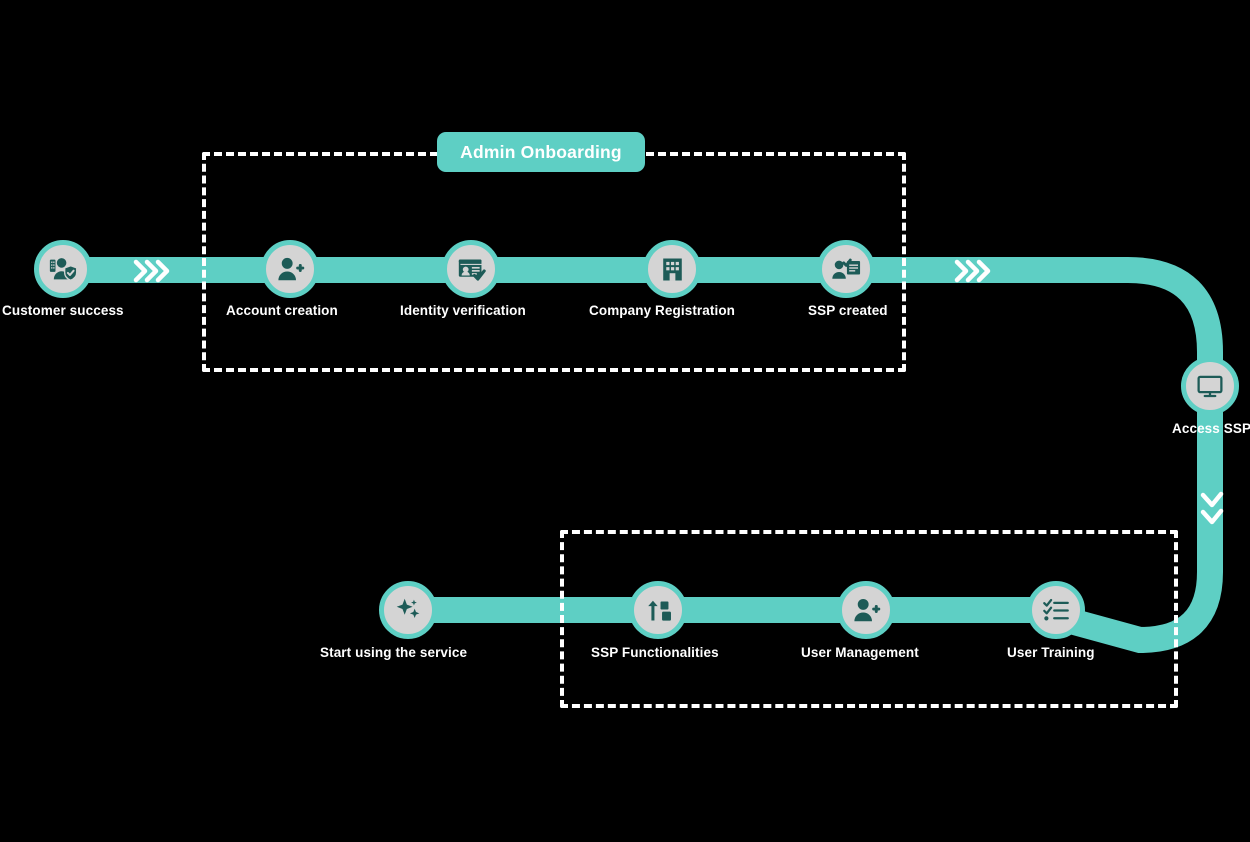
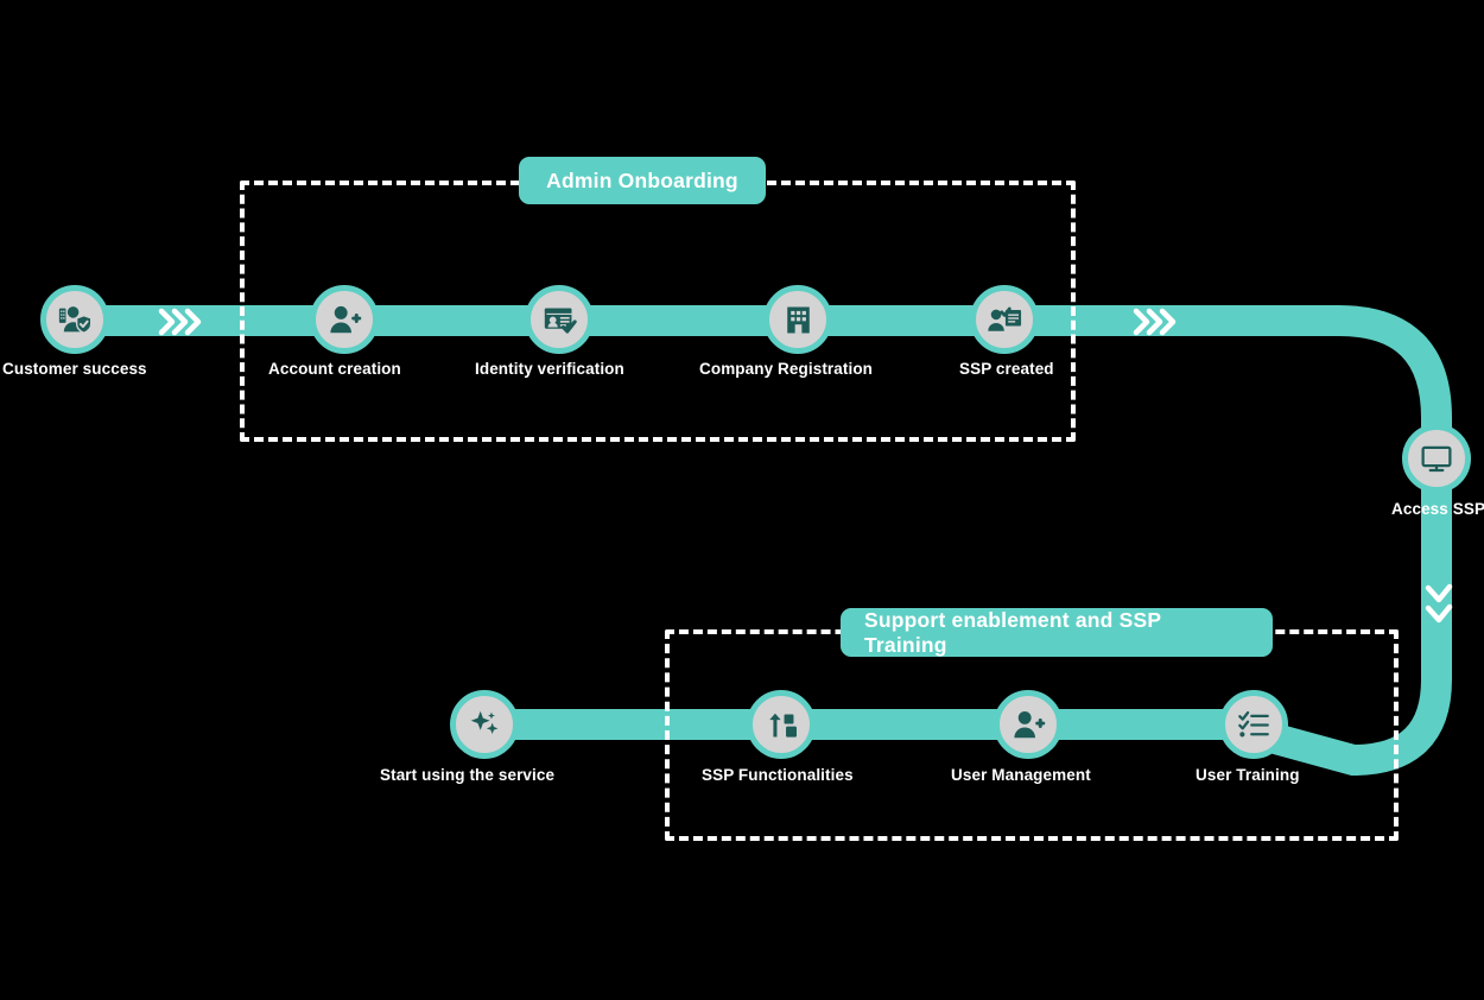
  Admin Onboarding
+ Support enablement and SSP Training
  Customer success
  Account creation
  Identity verification
  Company Registration
  SSP created
  Access SSP
  Start using the service
  SSP Functionalities
  User Management
  User Training
